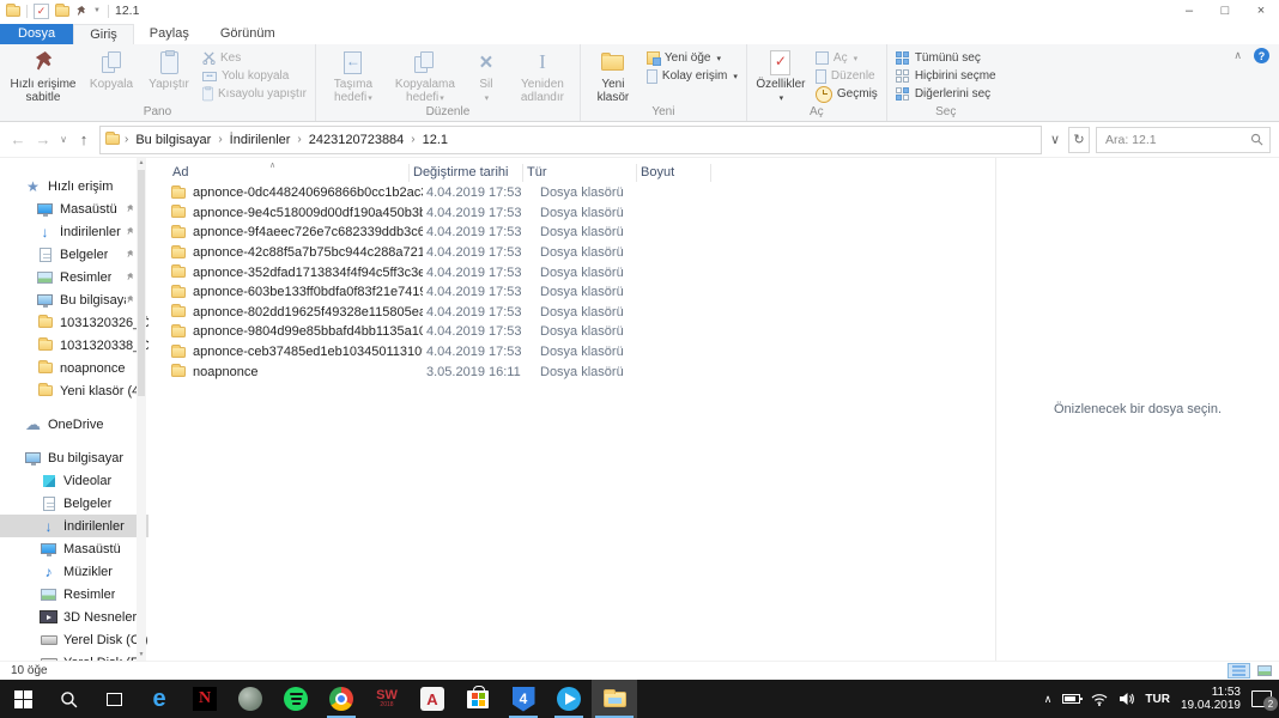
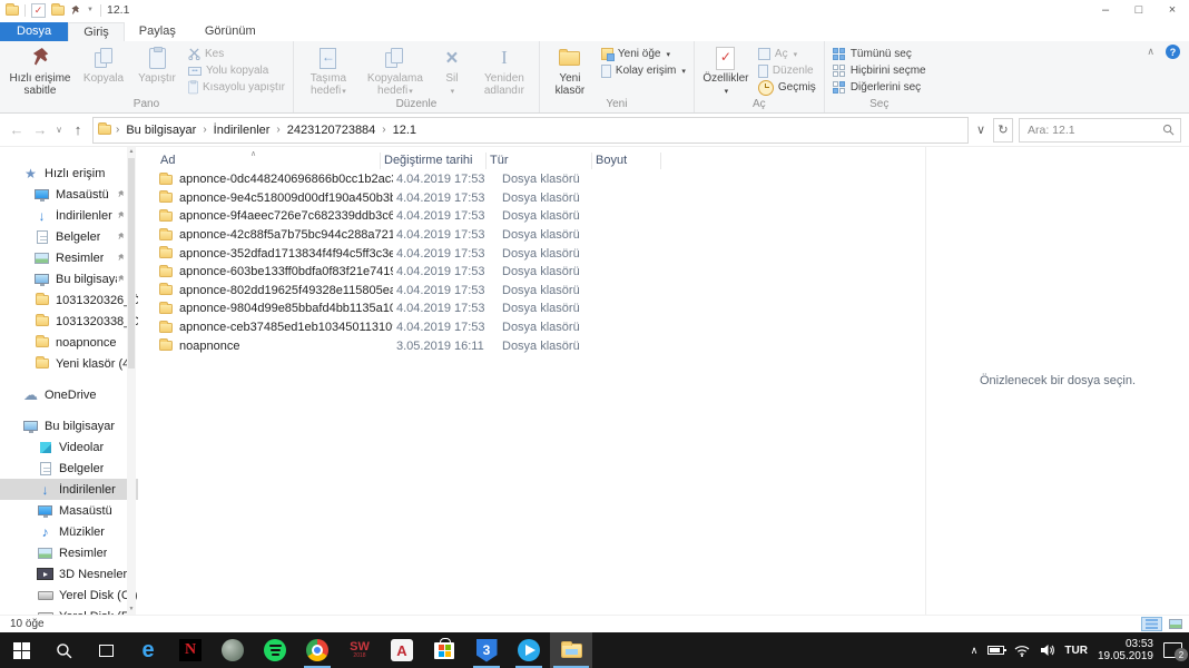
  ✓
  12.1
  –
  □
  ×
  Dosya
  Giriş
  Paylaş
  Görünüm
  Hızlı erişime sabitle
  Kopyala
  Yapıştır
  Kes
  Yolu kopyala
  Kısayolu yapıştır
  Pano
  ←
  Taşıma hedefi
  Kopyalama hedefi
  ×
  Sil
  I
  Yeniden adlandır
  Düzenle
  Yeni klasör
  Yeni öğe
  Kolay erişim
  Yeni
  ✓
  Özellikler
  Aç
  Düzenle
  Geçmiş
  Aç
  Tümünü seç
  Hiçbirini seçme
  Diğerlerini seç
  Seç
  ∧
  ?
  ←
  →
  ∨
  ↑
  ›
  Bu bilgisayar
  ›
  İndirilenler
  ›
  2423120723884
  ›
  12.1
  ∨
  ↻
  Ara: 12.1
  ★
  Hızlı erişim
  Masaüstü
  ↓
  İndirilenler
  Belgeler
  Resimler
  Bu bilgisay
  1031320326
  1031320338
  noapnonce
  Yeni klasör (
  ☁
  OneDrive
  Bu bilgisayar
  Videolar
  Belgeler
  ↓
  İndirilenler
  Masaüstü
  ♪
  Müzikler
  Resimler
  3D Nesneler
  Yerel Disk (C
  Ad
  Değiştirme tarihi
  Tür
  Boyut
  apnonce-0dc448240696866b0cc1b2ac
  4.04.2019 17:53
  Dosya klasörü
  apnonce-9e4c518009d00df190a450b3
  4.04.2019 17:53
  Dosya klasörü
  apnonce-9f4aeec726e7c682339ddb3c6
  4.04.2019 17:53
  Dosya klasörü
  apnonce-42c88f5a7b75bc944c288a721
  4.04.2019 17:53
  Dosya klasörü
  apnonce-352dfad1713834f4f94c5ff3c3e
  4.04.2019 17:53
  Dosya klasörü
  apnonce-603be133ff0bdfa0f83f21e741
  4.04.2019 17:53
  Dosya klasörü
  apnonce-802dd19625f49328e115805ea
  4.04.2019 17:53
  Dosya klasörü
  apnonce-9804d99e85bbafd4bb1135a10
  4.04.2019 17:53
  Dosya klasörü
  apnonce-ceb37485ed1eb10345011310
  4.04.2019 17:53
  Dosya klasörü
  noapnonce
  3.05.2019 16:11
  Dosya klasörü
  Önizlenecek bir dosya seçin.
  10 öğe
  e
  N
  SW
  A
- 4
+ 3
  ∧
  TUR
- 11:53
+ 03:53
- 19.04.2019
+ 19.05.2019
  2
